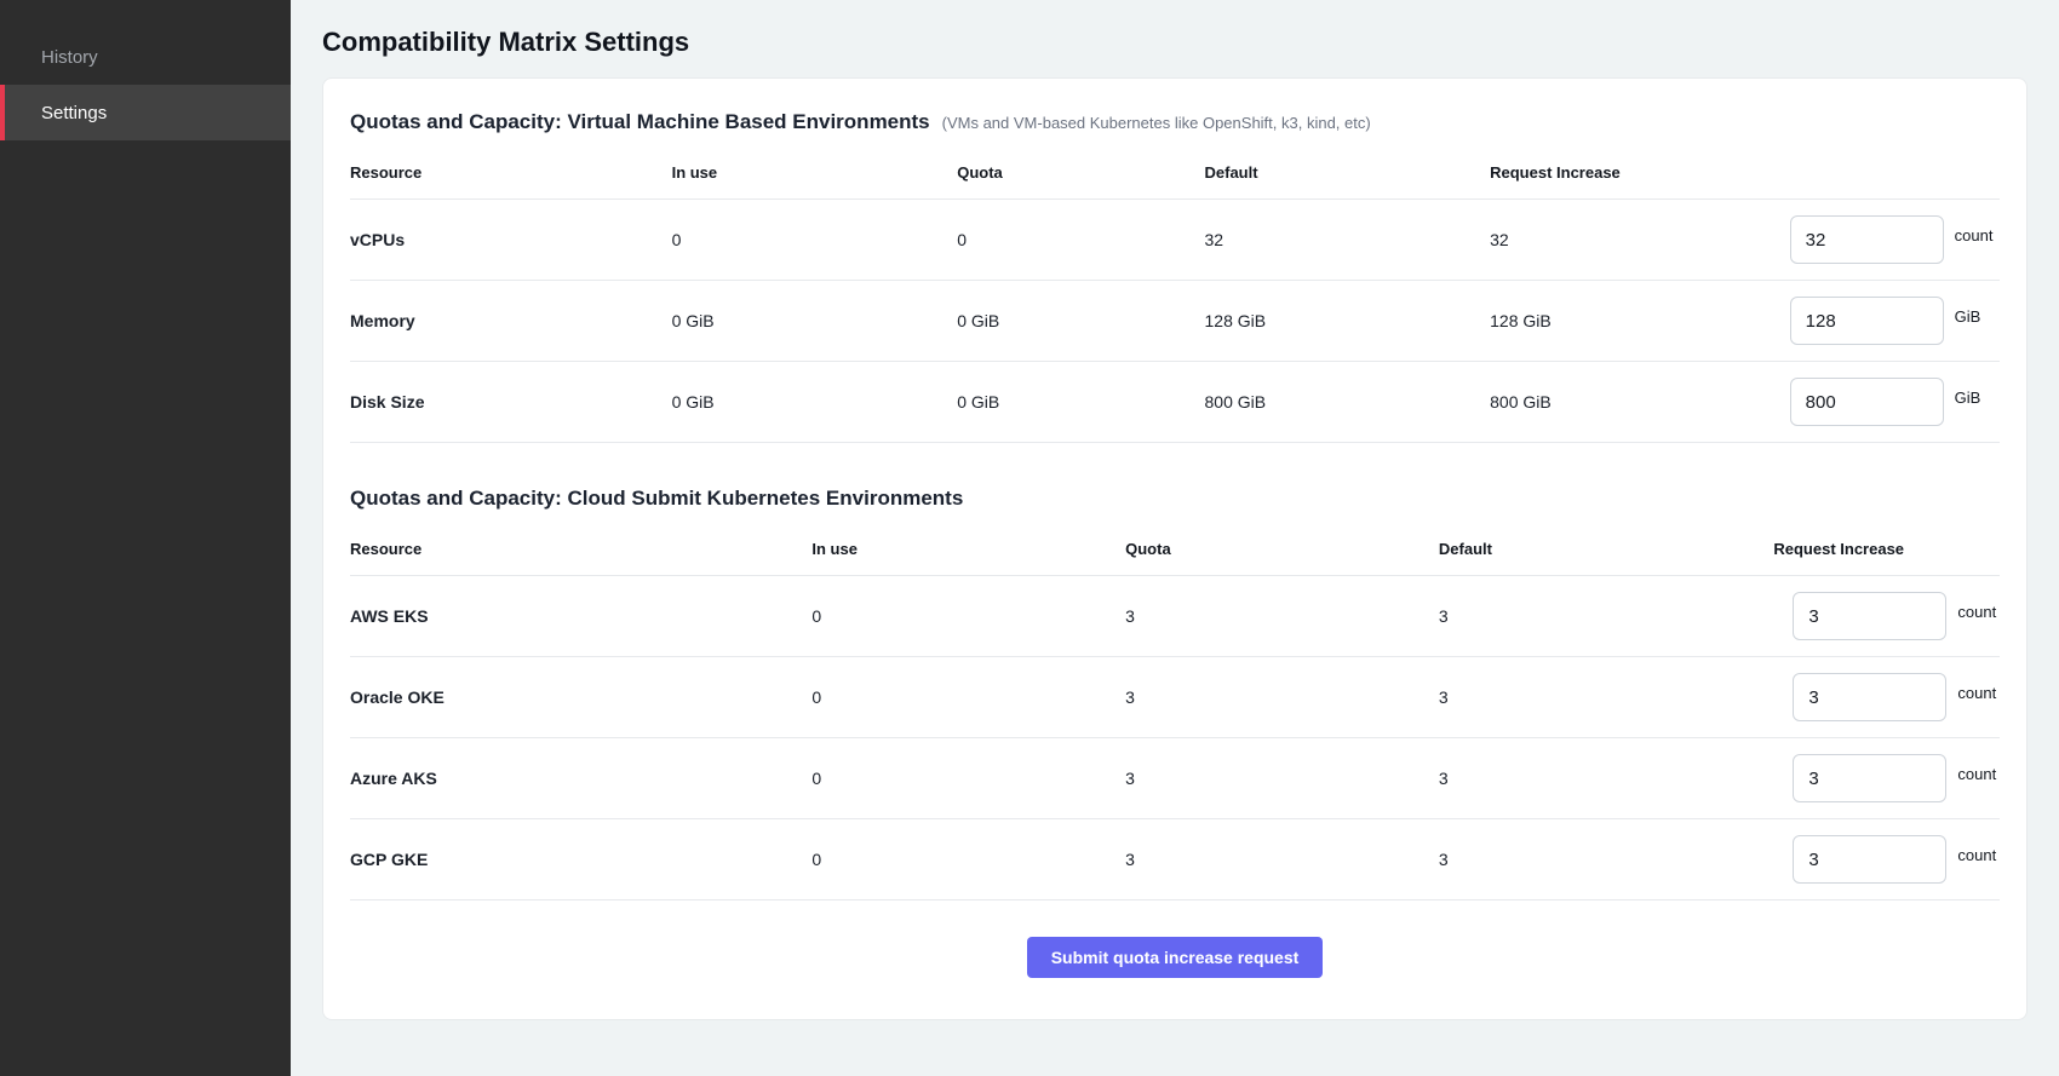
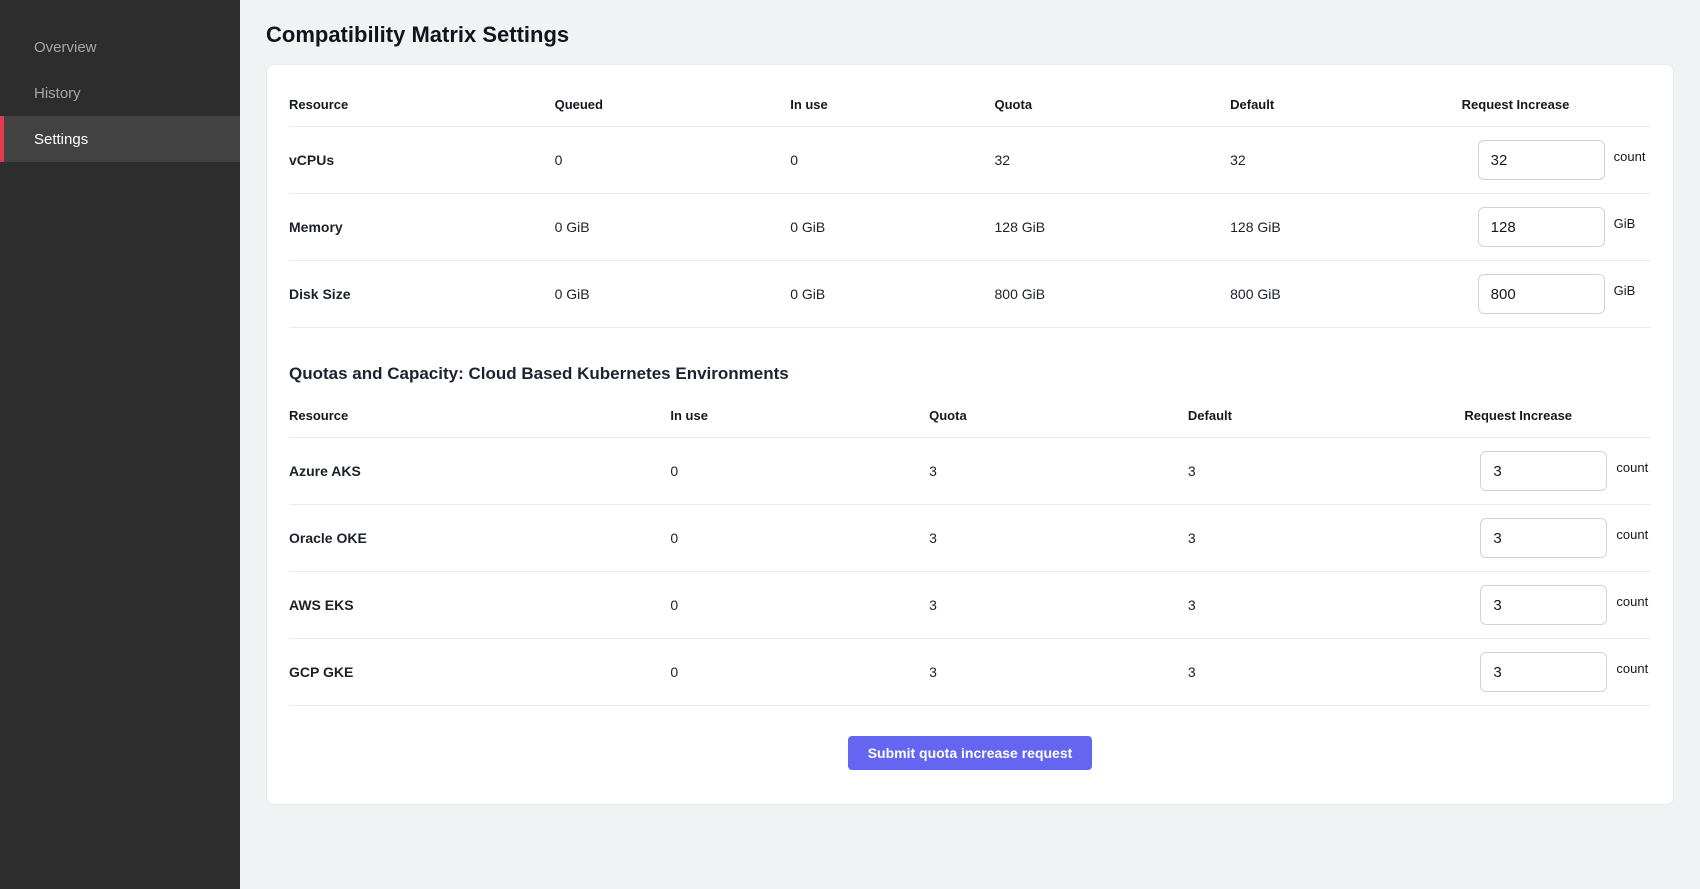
+ Overview
  History
  Settings
  Compatibility Matrix Settings
- Quotas and Capacity: Virtual Machine Based Environments
- (VMs and VM-based Kubernetes like OpenShift, k3, kind, etc)
  Resource
+ Queued
  In use
  Quota
  Default
  Request Increase
  vCPUs
  0
  0
  32
  32
  32
  count
  Memory
  0 GiB
  0 GiB
  128 GiB
  128 GiB
  128
  GiB
  Disk Size
  0 GiB
  0 GiB
  800 GiB
  800 GiB
  800
  GiB
- Quotas and Capacity: Cloud Submit Kubernetes Environments
+ Quotas and Capacity: Cloud Based Kubernetes Environments
  Resource
  In use
  Quota
  Default
  Request Increase
- AWS EKS
+ Azure AKS
  0
  3
  3
  3
  count
  Oracle OKE
  0
  3
  3
  3
  count
- Azure AKS
+ AWS EKS
  0
  3
  3
  3
  count
  GCP GKE
  0
  3
  3
  3
  count
  Submit quota increase request
